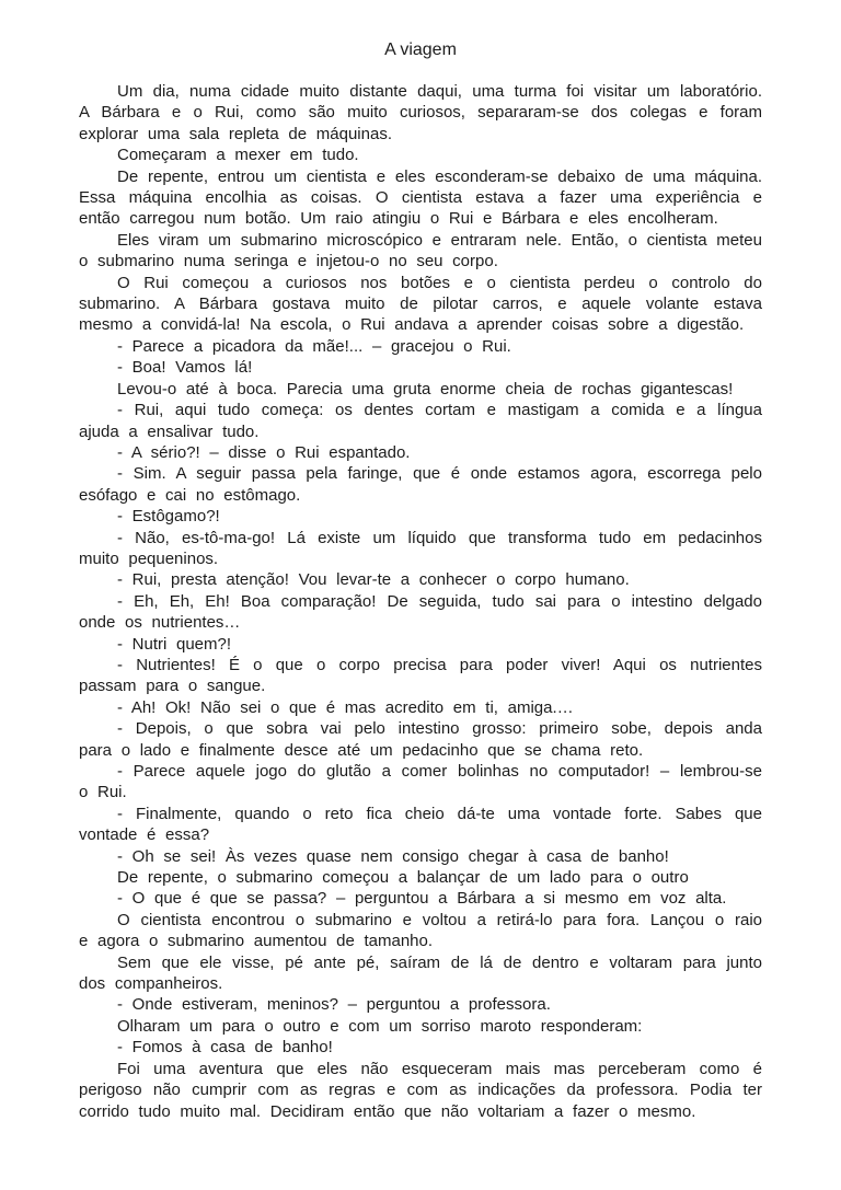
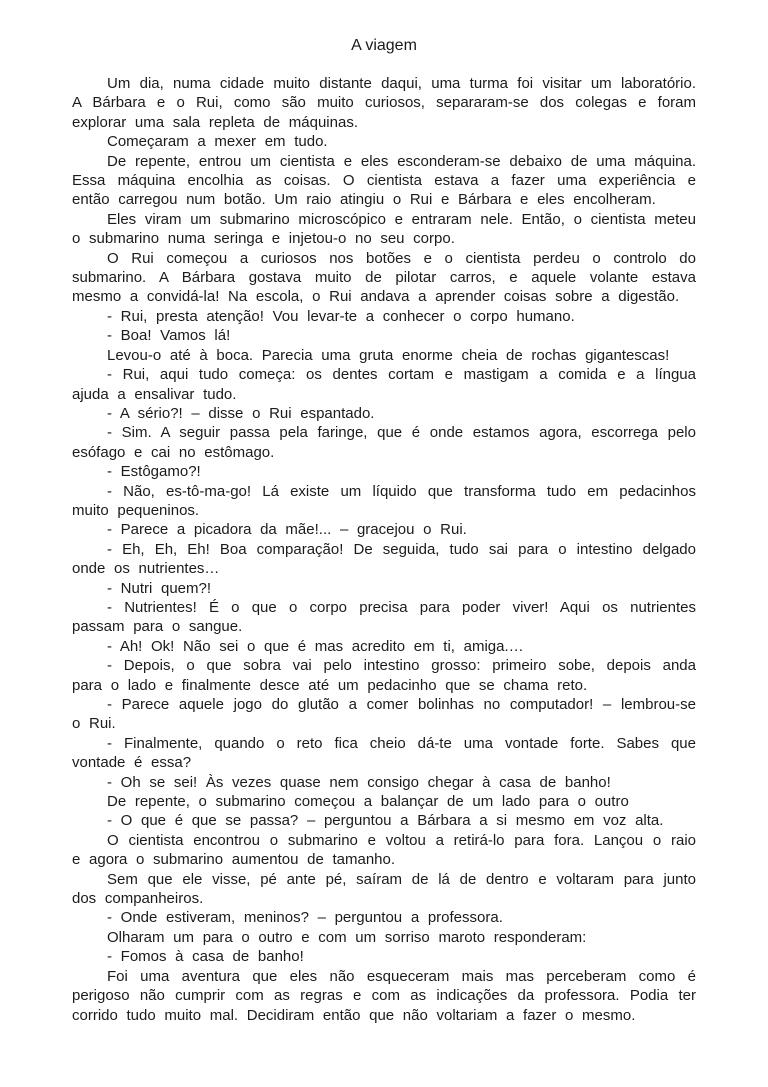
  A viagem
  Um dia, numa cidade muito distante daqui, uma turma foi visitar um laboratório. A Bárbara e o Rui, como são muito curiosos, separaram-se dos colegas e foram explorar uma sala repleta de máquinas.
  Começaram a mexer em tudo.
  De repente, entrou um cientista e eles esconderam-se debaixo de uma máquina. Essa máquina encolhia as coisas. O cientista estava a fazer uma experiência e então carregou num botão. Um raio atingiu o Rui e Bárbara e eles encolheram.
  Eles viram um submarino microscópico e entraram nele. Então, o cientista meteu o submarino numa seringa e injetou-o no seu corpo.
  O Rui começou a curiosos nos botões e o cientista perdeu o controlo do submarino. A Bárbara gostava muito de pilotar carros, e aquele volante estava mesmo a convidá-la! Na escola, o Rui andava a aprender coisas sobre a digestão.
- - Parece a picadora da mãe!... – gracejou o Rui.
+ - Rui, presta atenção! Vou levar-te a conhecer o corpo humano.
  - Boa! Vamos lá!
  Levou-o até à boca. Parecia uma gruta enorme cheia de rochas gigantescas!
  - Rui, aqui tudo começa: os dentes cortam e mastigam a comida e a língua ajuda a ensalivar tudo.
  - A sério?! – disse o Rui espantado.
  - Sim. A seguir passa pela faringe, que é onde estamos agora, escorrega pelo esófago e cai no estômago.
  - Estôgamo?!
  - Não, es-tô-ma-go! Lá existe um líquido que transforma tudo em pedacinhos muito pequeninos.
- - Rui, presta atenção! Vou levar-te a conhecer o corpo humano.
+ - Parece a picadora da mãe!... – gracejou o Rui.
  - Eh, Eh, Eh! Boa comparação! De seguida, tudo sai para o intestino delgado onde os nutrientes…
  - Nutri quem?!
  - Nutrientes! É o que o corpo precisa para poder viver! Aqui os nutrientes passam para o sangue.
  - Ah! Ok! Não sei o que é mas acredito em ti, amiga.…
  - Depois, o que sobra vai pelo intestino grosso: primeiro sobe, depois anda para o lado e finalmente desce até um pedacinho que se chama reto.
  - Parece aquele jogo do glutão a comer bolinhas no computador! – lembrou-se o Rui.
  - Finalmente, quando o reto fica cheio dá-te uma vontade forte. Sabes que vontade é essa?
  - Oh se sei! Às vezes quase nem consigo chegar à casa de banho!
  De repente, o submarino começou a balançar de um lado para o outro
  - O que é que se passa? – perguntou a Bárbara a si mesmo em voz alta.
  O cientista encontrou o submarino e voltou a retirá-lo para fora. Lançou o raio e agora o submarino aumentou de tamanho.
  Sem que ele visse, pé ante pé, saíram de lá de dentro e voltaram para junto dos companheiros.
  - Onde estiveram, meninos? – perguntou a professora.
  Olharam um para o outro e com um sorriso maroto responderam:
  - Fomos à casa de banho!
  Foi uma aventura que eles não esqueceram mais mas perceberam como é perigoso não cumprir com as regras e com as indicações da professora. Podia ter corrido tudo muito mal. Decidiram então que não voltariam a fazer o mesmo.
